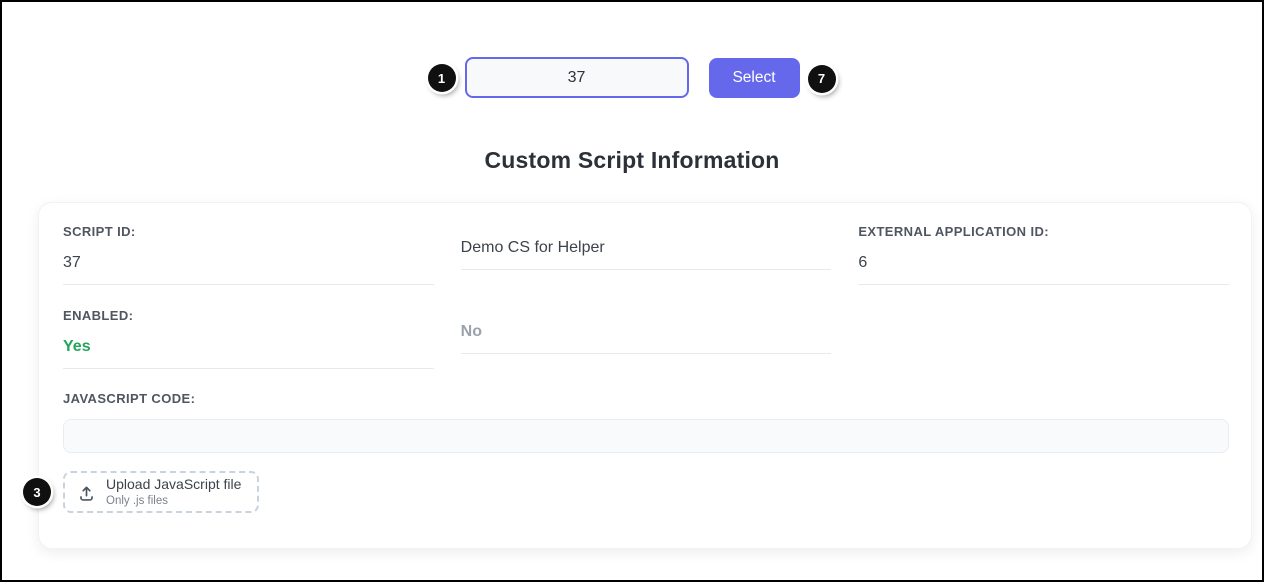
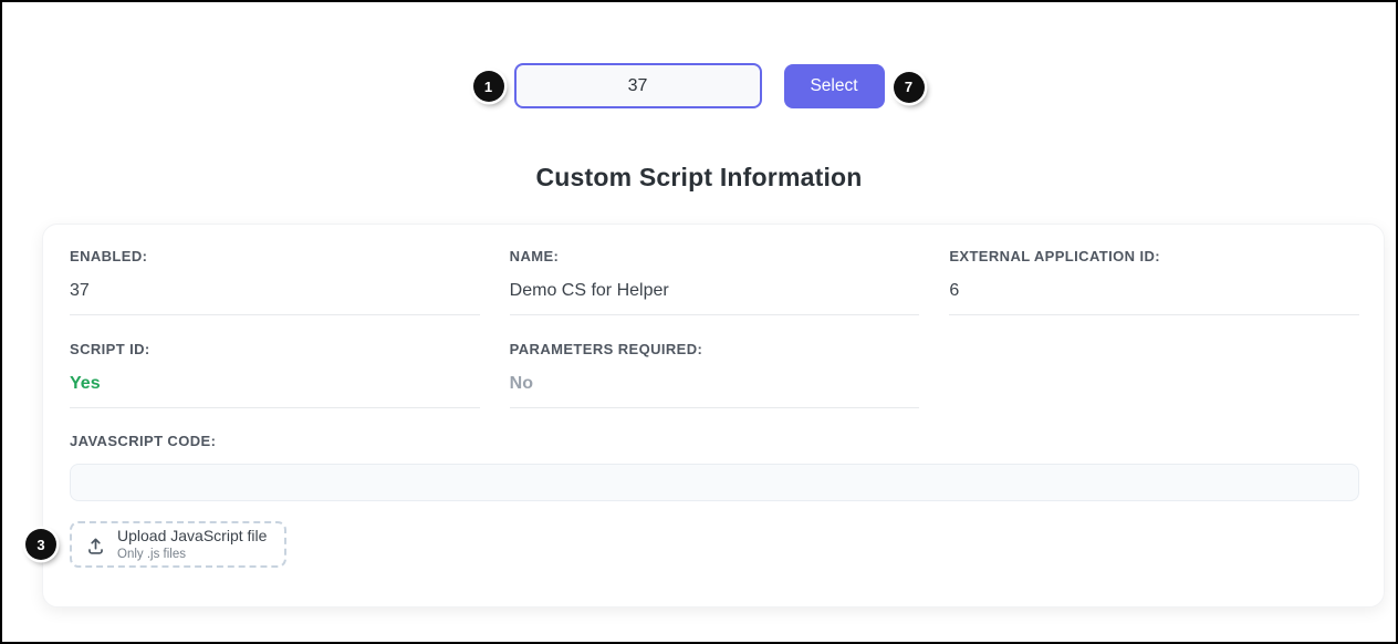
  1
  37
  Select
  7
  Custom Script Information
- SCRIPT ID:
+ ENABLED:
  37
+ NAME:
  Demo CS for Helper
  EXTERNAL APPLICATION ID:
  6
- ENABLED:
+ SCRIPT ID:
  Yes
+ PARAMETERS REQUIRED:
  No
  JAVASCRIPT CODE:
  3
  Upload JavaScript file
  Only .js files
